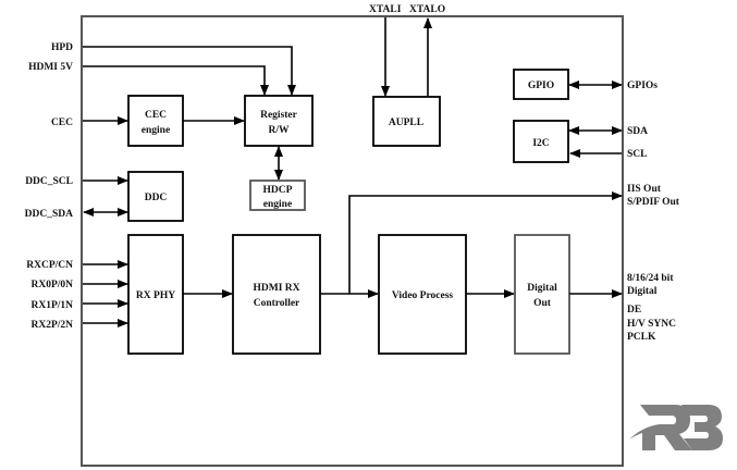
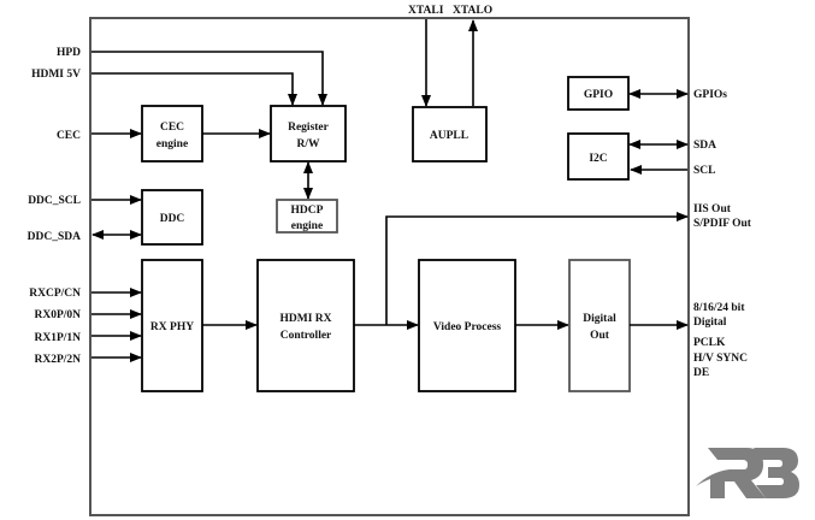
  XTALI
  XTALO
  HPD
  HDMI 5V
  CEC
  DDC_SCL
  DDC_SDA
  RXCP/CN
  RX0P/0N
  RX1P/1N
  RX2P/2N
  CEC
  engine
  Register
  R/W
  HDCP
  engine
  AUPLL
  GPIO
  GPIOs
  I2C
  SDA
  SCL
  DDC
  RX PHY
  HDMI RX
  Controller
  IIS Out
  S/PDIF Out
  Video Process
  Digital
  Out
  8/16/24 bit
  Digital
- DE
+ PCLK
  H/V SYNC
- PCLK
+ DE
